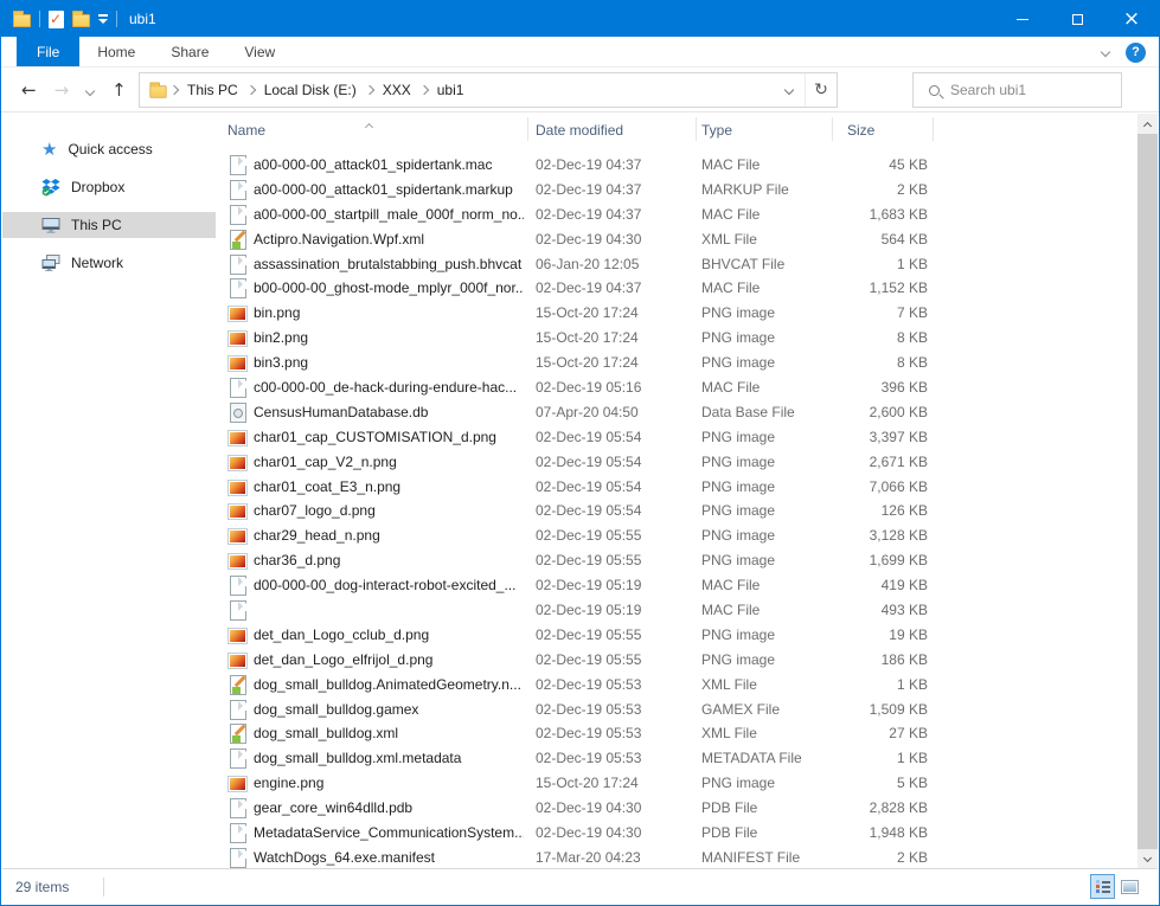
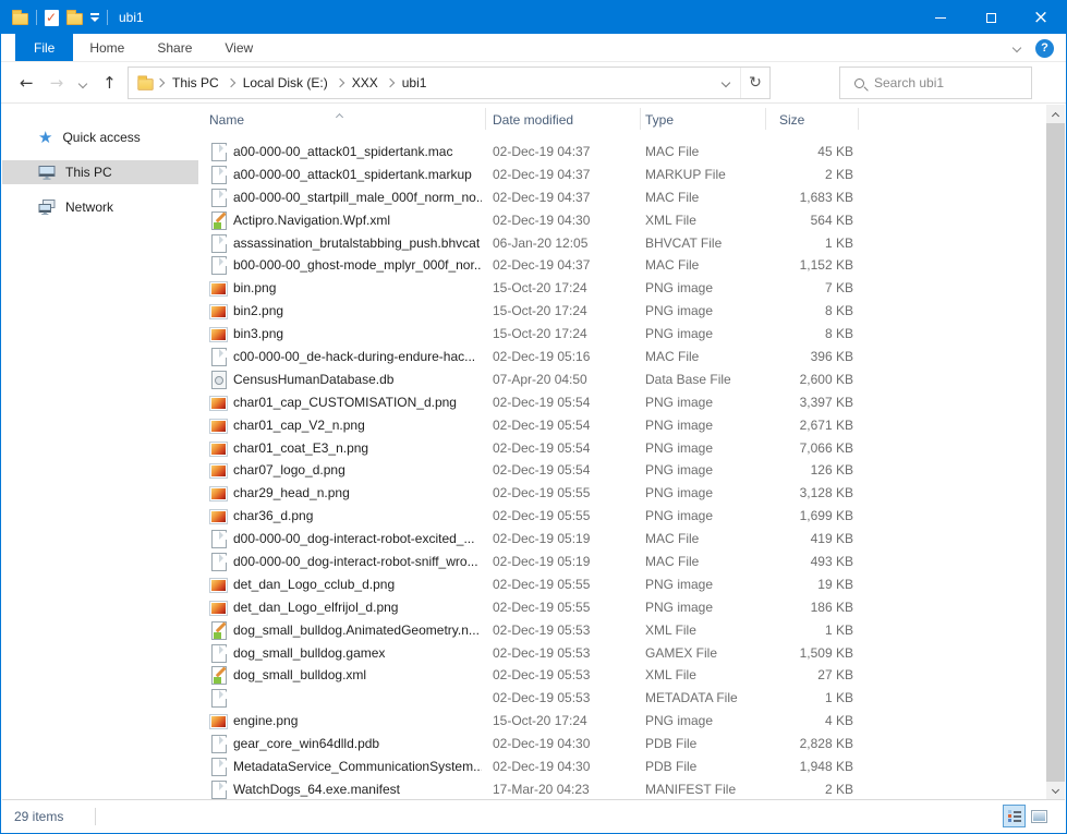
  ubi1
  ×
  File
  Home
  Share
  View
  ?
  ←
  →
  ↑
  This PC
  Local Disk (E:)
  XXX
  ubi1
  ↻
  Search ubi1
  ★
  Quick access
- Dropbox
  This PC
  Network
  Name
  Date modified
  Type
  Size
  a00-000-00_attack01_spidertank.mac
  02-Dec-19 04:37
  MAC File
  45 KB
  a00-000-00_attack01_spidertank.markup
  02-Dec-19 04:37
  MARKUP File
  2 KB
  a00-000-00_startpill_male_000f_norm_no..
  02-Dec-19 04:37
  MAC File
  1,683 KB
  Actipro.Navigation.Wpf.xml
  02-Dec-19 04:30
  XML File
  564 KB
  assassination_brutalstabbing_push.bhvcat
  06-Jan-20 12:05
  BHVCAT File
  1 KB
  b00-000-00_ghost-mode_mplyr_000f_nor..
  02-Dec-19 04:37
  MAC File
  1,152 KB
  bin.png
  15-Oct-20 17:24
  PNG image
  7 KB
  bin2.png
  15-Oct-20 17:24
  PNG image
  8 KB
  bin3.png
  15-Oct-20 17:24
  PNG image
  8 KB
  c00-000-00_de-hack-during-endure-hac...
  02-Dec-19 05:16
  MAC File
  396 KB
  CensusHumanDatabase.db
  07-Apr-20 04:50
  Data Base File
  2,600 KB
  char01_cap_CUSTOMISATION_d.png
  02-Dec-19 05:54
  PNG image
  3,397 KB
  char01_cap_V2_n.png
  02-Dec-19 05:54
  PNG image
  2,671 KB
  char01_coat_E3_n.png
  02-Dec-19 05:54
  PNG image
  7,066 KB
  char07_logo_d.png
  02-Dec-19 05:54
  PNG image
  126 KB
  char29_head_n.png
  02-Dec-19 05:55
  PNG image
  3,128 KB
  char36_d.png
  02-Dec-19 05:55
  PNG image
  1,699 KB
  d00-000-00_dog-interact-robot-excited_...
  02-Dec-19 05:19
  MAC File
  419 KB
+ d00-000-00_dog-interact-robot-sniff_wro...
  02-Dec-19 05:19
  MAC File
  493 KB
  det_dan_Logo_cclub_d.png
  02-Dec-19 05:55
  PNG image
  19 KB
  det_dan_Logo_elfrijol_d.png
  02-Dec-19 05:55
  PNG image
  186 KB
  dog_small_bulldog.AnimatedGeometry.n...
  02-Dec-19 05:53
  XML File
  1 KB
  dog_small_bulldog.gamex
  02-Dec-19 05:53
  GAMEX File
  1,509 KB
  dog_small_bulldog.xml
  02-Dec-19 05:53
  XML File
  27 KB
- dog_small_bulldog.xml.metadata
  02-Dec-19 05:53
  METADATA File
  1 KB
  engine.png
  15-Oct-20 17:24
  PNG image
- 5 KB
+ 4 KB
  gear_core_win64dlld.pdb
  02-Dec-19 04:30
  PDB File
  2,828 KB
  MetadataService_CommunicationSystem..
  02-Dec-19 04:30
  PDB File
  1,948 KB
  WatchDogs_64.exe.manifest
  17-Mar-20 04:23
  MANIFEST File
  2 KB
  29 items
